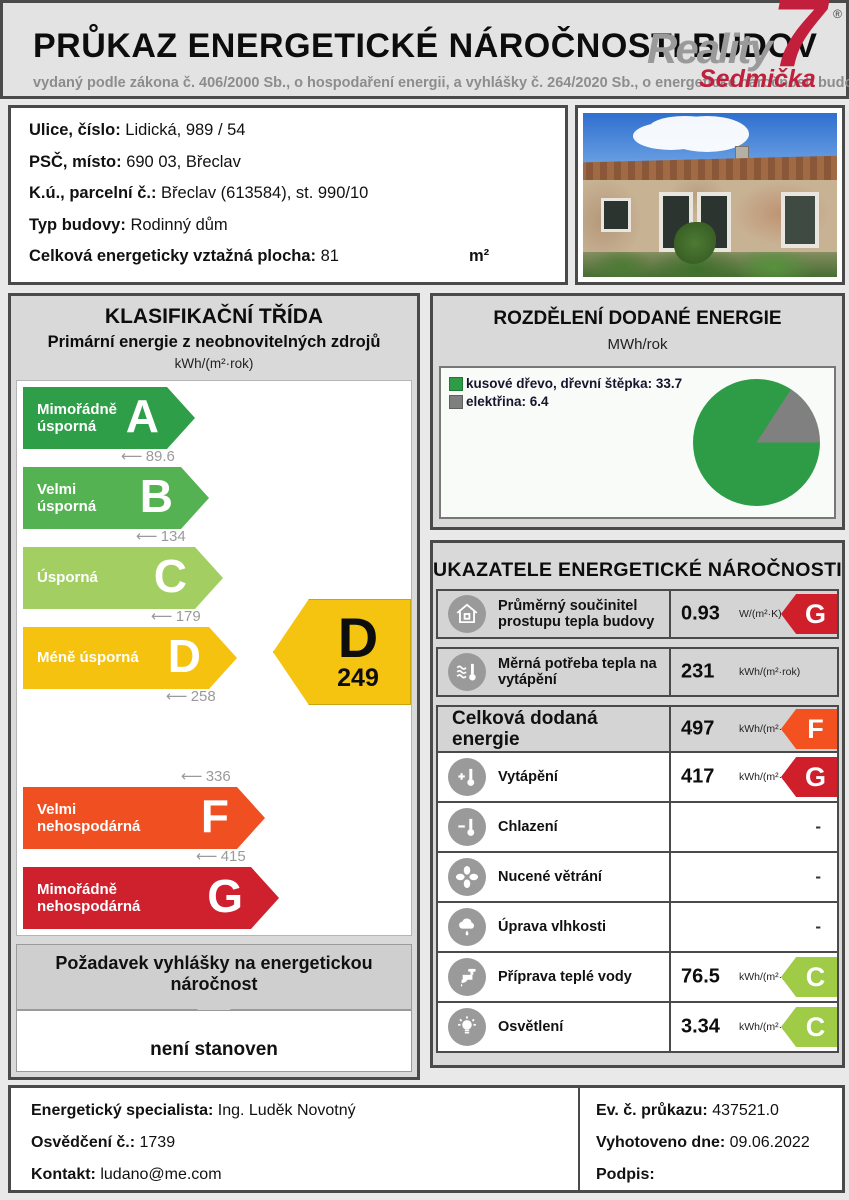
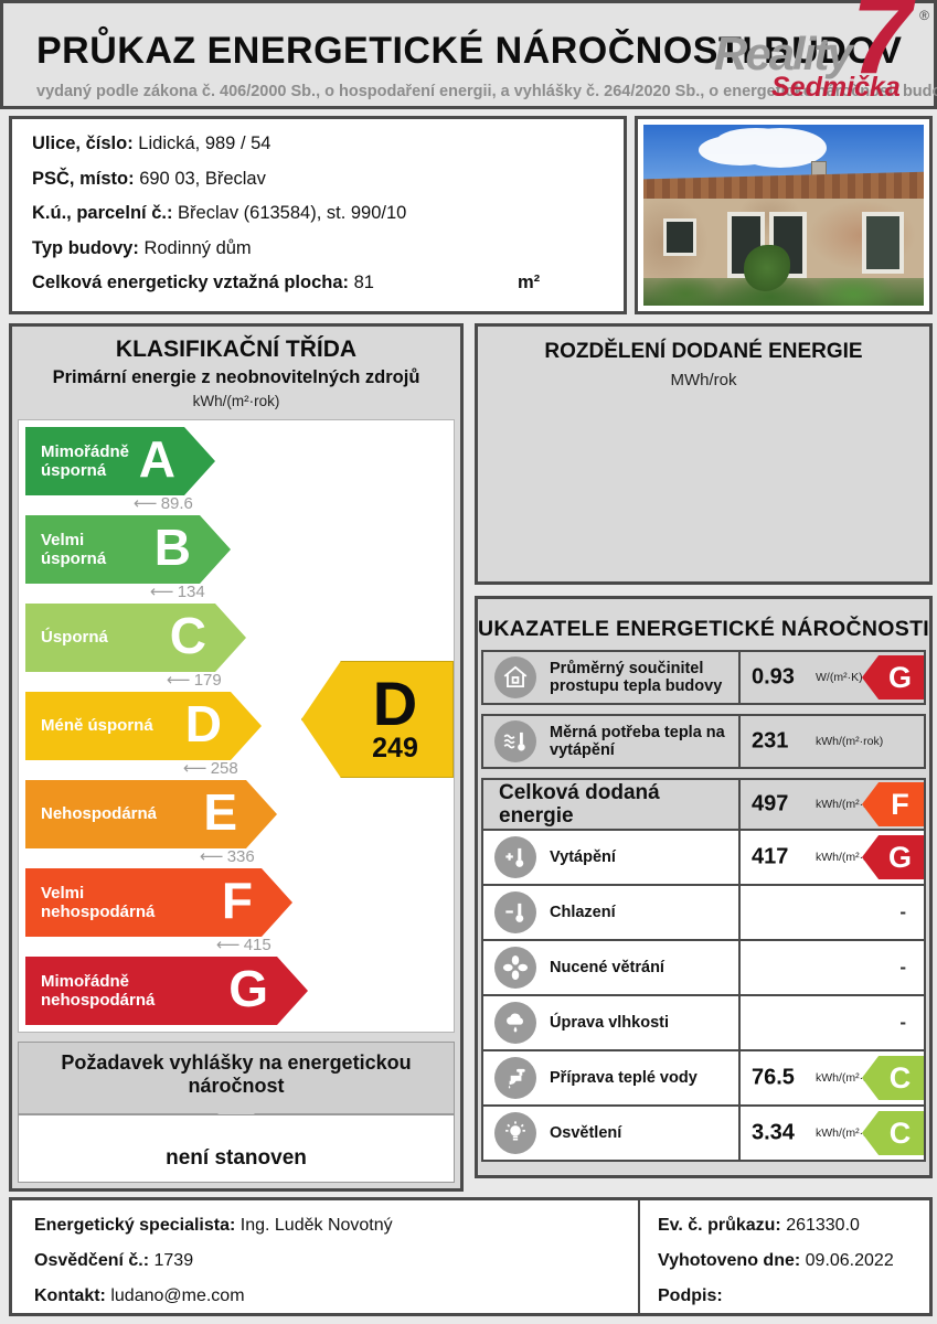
  PRŮKAZ ENERGETICKÉ NÁROČNOSTI BUDOV
  vydaný podle zákona č. 406/2000 Sb., o hospodaření energii, a vyhlášky č. 264/2020 Sb., o energetické náročnosti bud
  7
  Reality
  Sedmička
  ®
  Ulice, číslo: Lidická, 989 / 54
  PSČ, místo: 690 03, Břeclav
  K.ú., parcelní č.: Břeclav (613584), st. 990/10
  Typ budovy: Rodinný dům
  Celková energeticky vztažná plocha: 81
  m²
  KLASIFIKAČNÍ TŘÍDA
  Primární energie z neobnovitelných zdrojů
  kWh/(m²·rok)
  Mimořádně
  úsporná
  A
  ⟵ 89.6
  Velmi
  úsporná
  B
  ⟵ 134
  Úsporná
  C
  ⟵ 179
  Méně úsporná
  D
  ⟵ 258
+ Nehospodárná
+ E
  ⟵ 336
  Velmi
  nehospodárná
  F
  ⟵ 415
  Mimořádně
  nehospodárná
  G
  D
  249
  Požadavek vyhlášky na energetickou náročnost
  není stanoven
  ROZDĚLENÍ DODANÉ ENERGIE
  MWh/rok
- kusové dřevo, dřevní štěpka: 33.7
- elektřina: 6.4
  UKAZATELE ENERGETICKÉ NÁROČNOSTI
  Průměrný součinitel prostupu tepla budovy
  0.93
  W/(m²·K)
  G
  Měrná potřeba tepla na vytápění
  231
  kWh/(m²·rok)
  Celková dodaná energie
  497
  F
  Vytápění
  417
  G
  Chlazení
  -
  Nucené větrání
  -
  Úprava vlhkosti
  -
  Příprava teplé vody
  76.5
  C
  Osvětlení
  3.34
  C
  Energetický specialista: Ing. Luděk Novotný
  Osvědčení č.: 1739
  Kontakt: ludano@me.com
- Ev. č. průkazu: 437521.0
+ Ev. č. průkazu: 261330.0
  Vyhotoveno dne: 09.06.2022
  Podpis:
